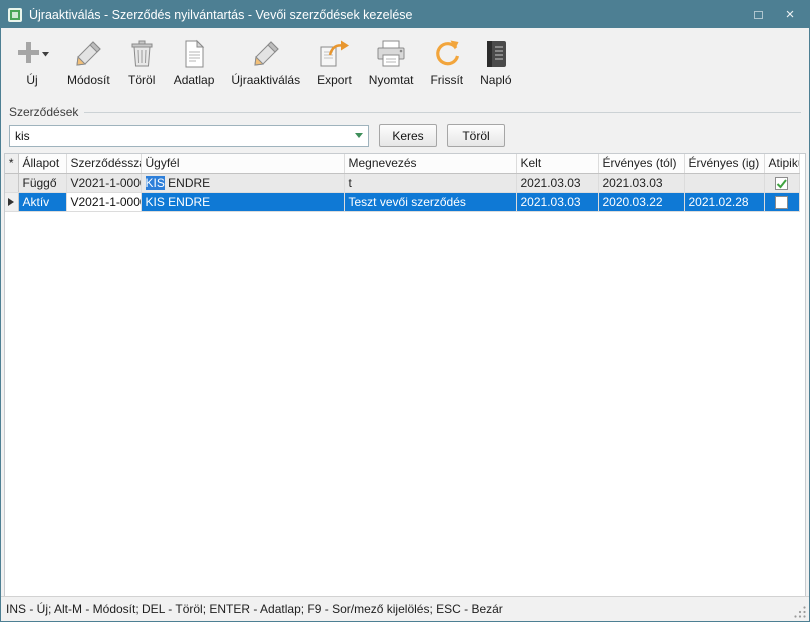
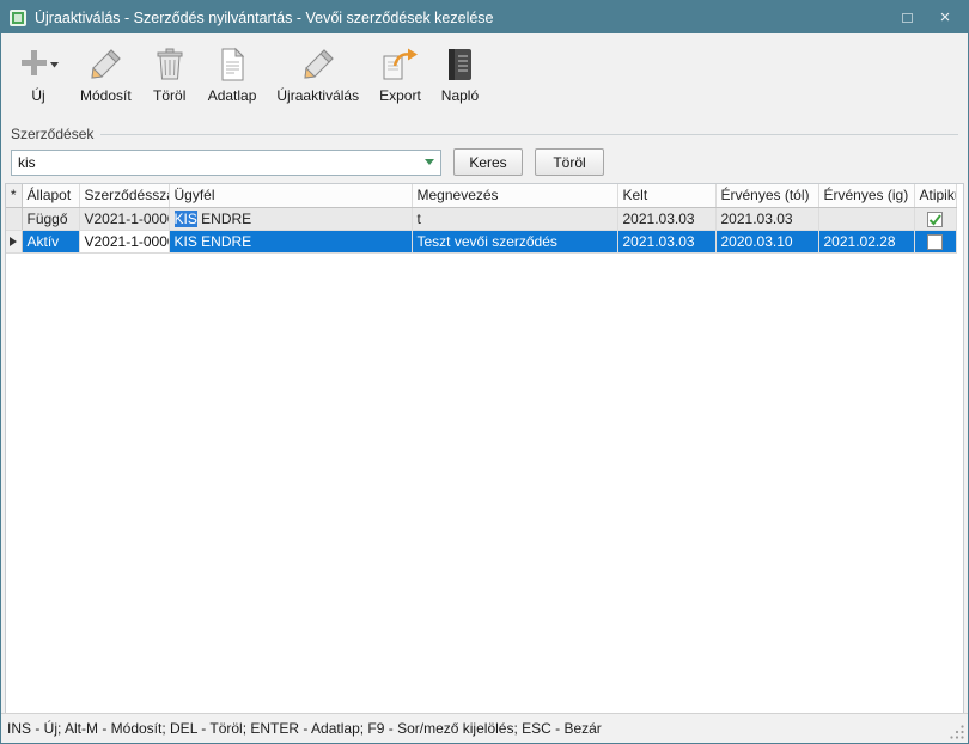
  Újraaktiválás - Szerződés nyilvántartás - Vevői szerződések kezelése
  ×
  Új
  Módosít
  Töröl
  Adatlap
  Újraaktiválás
  Export
- Nyomtat
- Frissít
  Napló
  Szerződések
  kis
  Keres
  Töröl
  *	Állapot	Szerződéssz	Ügyfél	Megnevezés	Kelt	Érvényes (tól)	Érvényes (ig)	Atipik
  	Függő	V2021-1-000	KIS ENDRE	t	2021.03.03	2021.03.03
- 	Aktív	V2021-1-000	KIS ENDRE	Teszt vevői szerződés	2021.03.03	2020.03.22	2021.02.28
+ 	Aktív	V2021-1-000	KIS ENDRE	Teszt vevői szerződés	2021.03.03	2020.03.10	2021.02.28
  INS - Új; Alt-M - Módosít; DEL - Töröl; ENTER - Adatlap; F9 - Sor/mező kijelölés; ESC - Bezár
